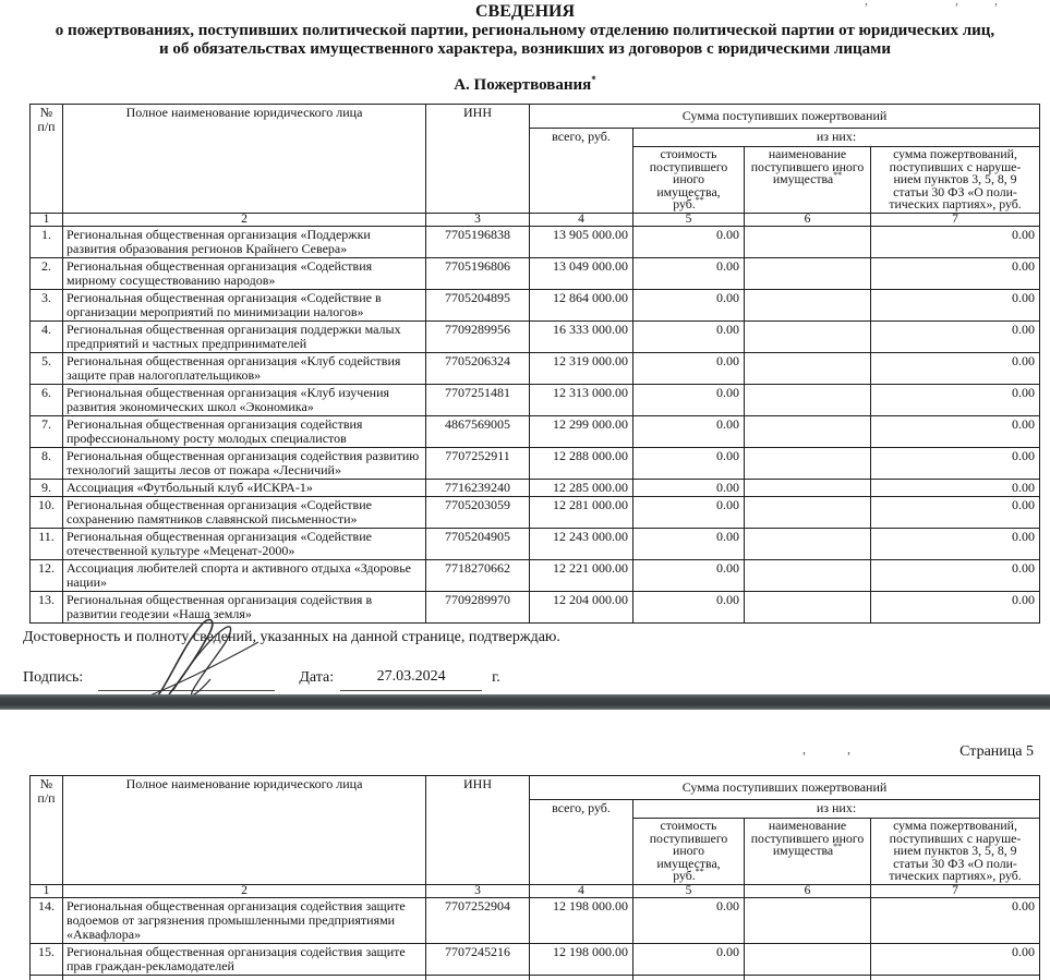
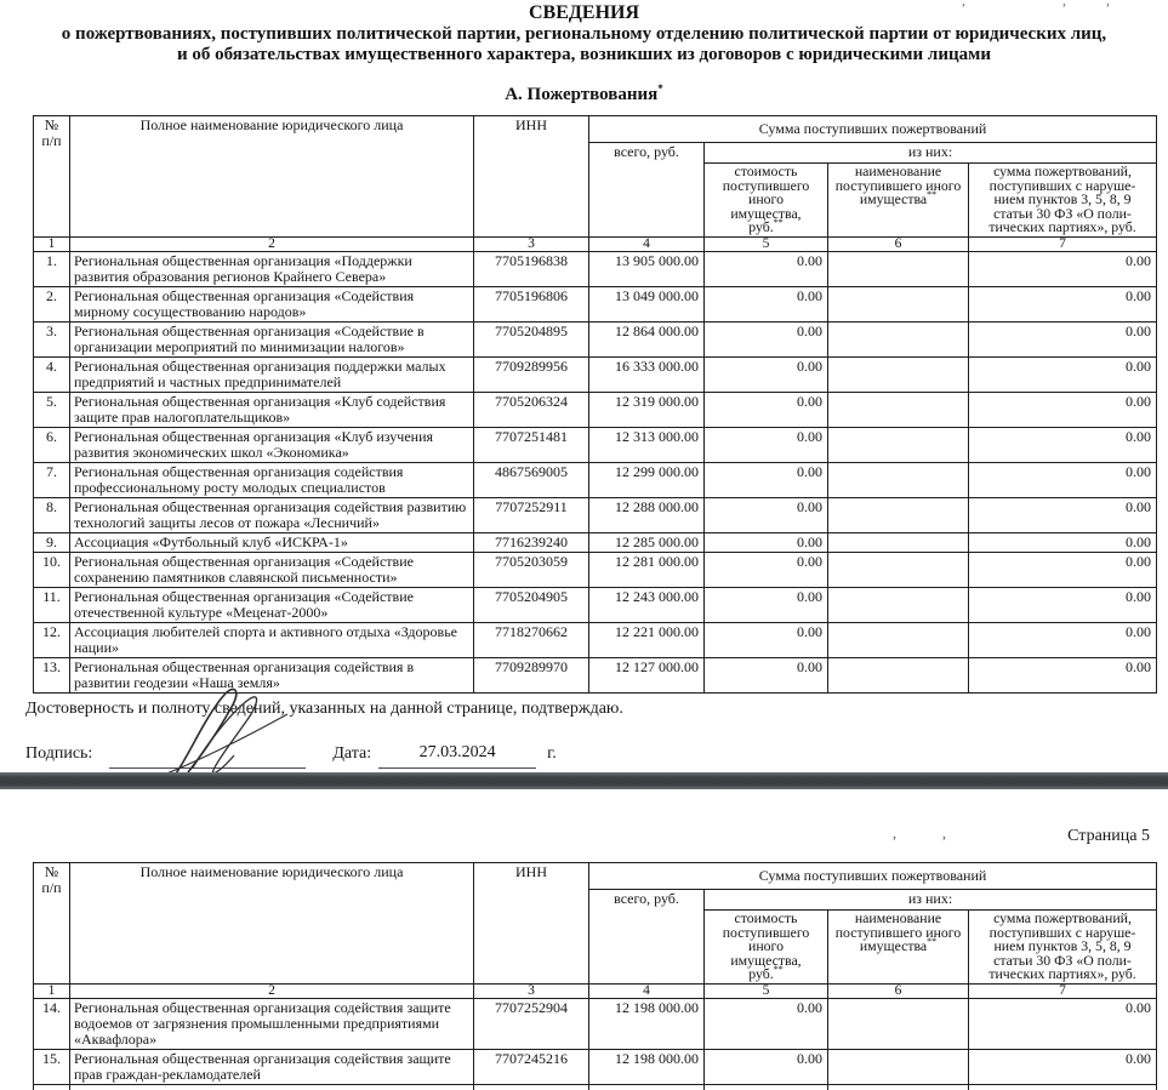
  ,
  ,
  ,
  ,
  ,
  СВЕДЕНИЯ
  о пожертвованиях, поступивших политической партии, региональному отделению политической партии от юридических лиц,
  и об обязательствах имущественного характера, возникших из договоров с юридическими лицами
  А. Пожертвования*
  № п/п	Полное наименование юридического лица	ИНН	Сумма поступивших пожертвований
  всего, руб.	из них:
  стоимость поступившего иного имущества, руб.**	наименование поступившего иного имущества**	сумма пожертвований, поступивших с наруше- нием пунктов 3, 5, 8, 9 статьи 30 ФЗ «О поли- тических партиях», руб.
  1	2	3	4	5	6	7
  1.	Региональная общественная организация «Поддержки развития образования регионов Крайнего Севера»	7705196838	13 905 000.00	0.00		0.00
  2.	Региональная общественная организация «Содействия мирному сосуществованию народов»	7705196806	13 049 000.00	0.00		0.00
  3.	Региональная общественная организация «Содействие в организации мероприятий по минимизации налогов»	7705204895	12 864 000.00	0.00		0.00
  4.	Региональная общественная организация поддержки малых предприятий и частных предпринимателей	7709289956	16 333 000.00	0.00		0.00
  5.	Региональная общественная организация «Клуб содействия защите прав налогоплательщиков»	7705206324	12 319 000.00	0.00		0.00
  6.	Региональная общественная организация «Клуб изучения развития экономических школ «Экономика»	7707251481	12 313 000.00	0.00		0.00
  7.	Региональная общественная организация содействия профессиональному росту молодых специалистов	4867569005	12 299 000.00	0.00		0.00
  8.	Региональная общественная организация содействия развитию технологий защиты лесов от пожара «Лесничий»	7707252911	12 288 000.00	0.00		0.00
  9.	Ассоциация «Футбольный клуб «ИСКРА-1»	7716239240	12 285 000.00	0.00		0.00
  10.	Региональная общественная организация «Содействие сохранению памятников славянской письменности»	7705203059	12 281 000.00	0.00		0.00
  11.	Региональная общественная организация «Содействие отечественной культуре «Меценат-2000»	7705204905	12 243 000.00	0.00		0.00
  12.	Ассоциация любителей спорта и активного отдыха «Здоровье нации»	7718270662	12 221 000.00	0.00		0.00
- 13.	Региональная общественная организация содействия в развитии геодезии «Наша земля»	7709289970	12 204 000.00	0.00		0.00
+ 13.	Региональная общественная организация содействия в развитии геодезии «Наша земля»	7709289970	12 127 000.00	0.00		0.00
  Достоверность и полноту сведений, указанных на данной странице, подтверждаю.
  Подпись: Дата: 27.03.2024 г.
  Страница 5
  № п/п	Полное наименование юридического лица	ИНН	Сумма поступивших пожертвований
  всего, руб.	из них:
  стоимость поступившего иного имущества, руб.**	наименование поступившего иного имущества**	сумма пожертвований, поступивших с наруше- нием пунктов 3, 5, 8, 9 статьи 30 ФЗ «О поли- тических партиях», руб.
  1	2	3	4	5	6	7
  14.	Региональная общественная организация содействия защите водоемов от загрязнения промышленными предприятиями «Аквафлора»	7707252904	12 198 000.00	0.00		0.00
  15.	Региональная общественная организация содействия защите прав граждан-рекламодателей	7707245216	12 198 000.00	0.00		0.00
